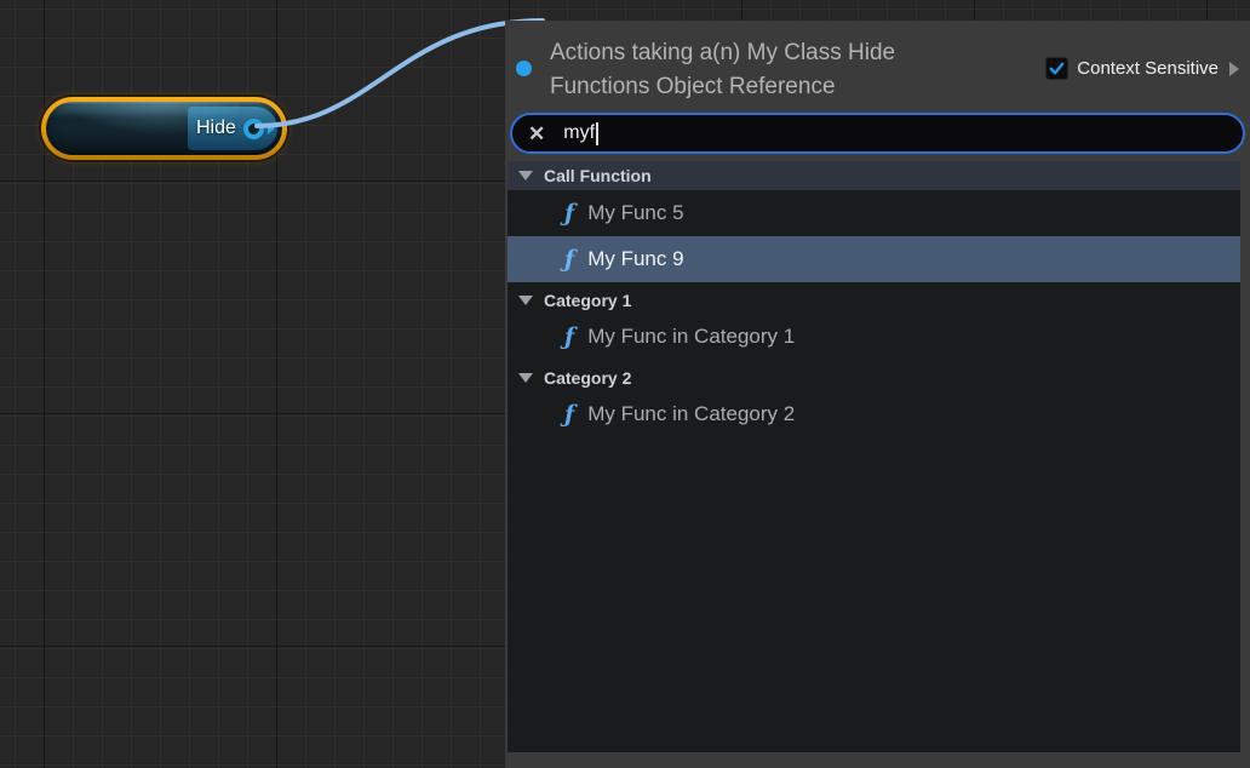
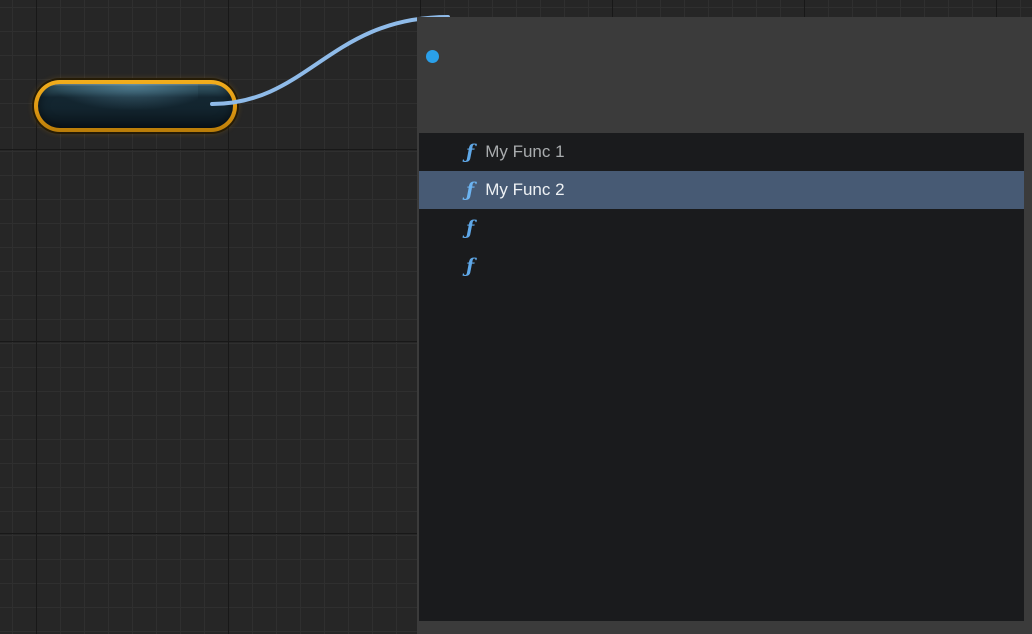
- Hide
- Actions taking a(n) My Class Hide
- Functions Object Reference
- Context Sensitive
- ✕
- myf
- Call Function
  ƒ
- My Func 5
+ My Func 1
  ƒ
- My Func 9
+ My Func 2
- Category 1
  ƒ
- My Func in Category 1
- Category 2
  ƒ
- My Func in Category 2
